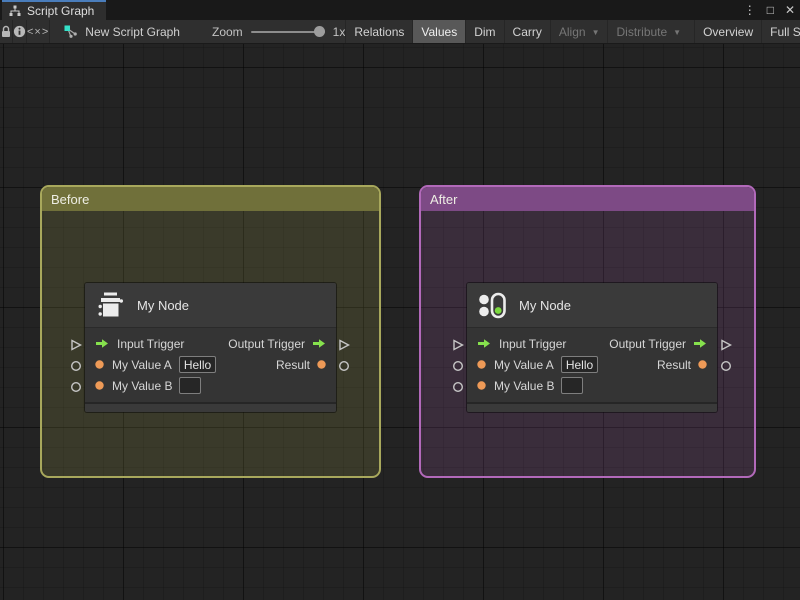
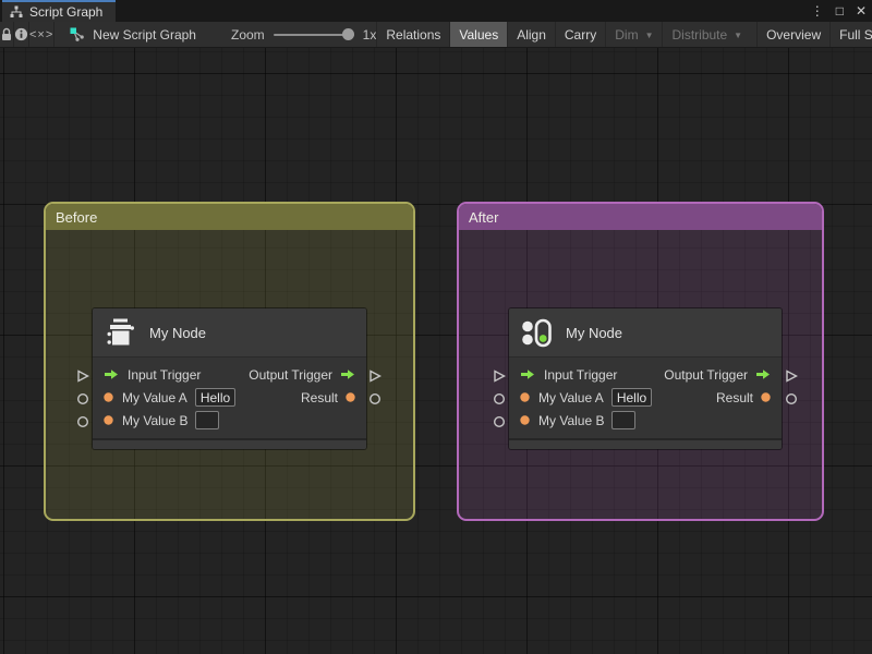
  Script Graph
  ⋮
  □
  ✕
  <×>
  New Script Graph
  Zoom
  1x
  Relations
  Values
- Dim
+ Align
  Carry
- Align
+ Dim
  ▼
  Distribute
  ▼
  Overview
  Before
  After
  My Node
  Input Trigger
  Output Trigger
  My Value A
  Hello
  Result
  My Value B
  My Node
  Input Trigger
  Output Trigger
  My Value A
  Hello
  Result
  My Value B
